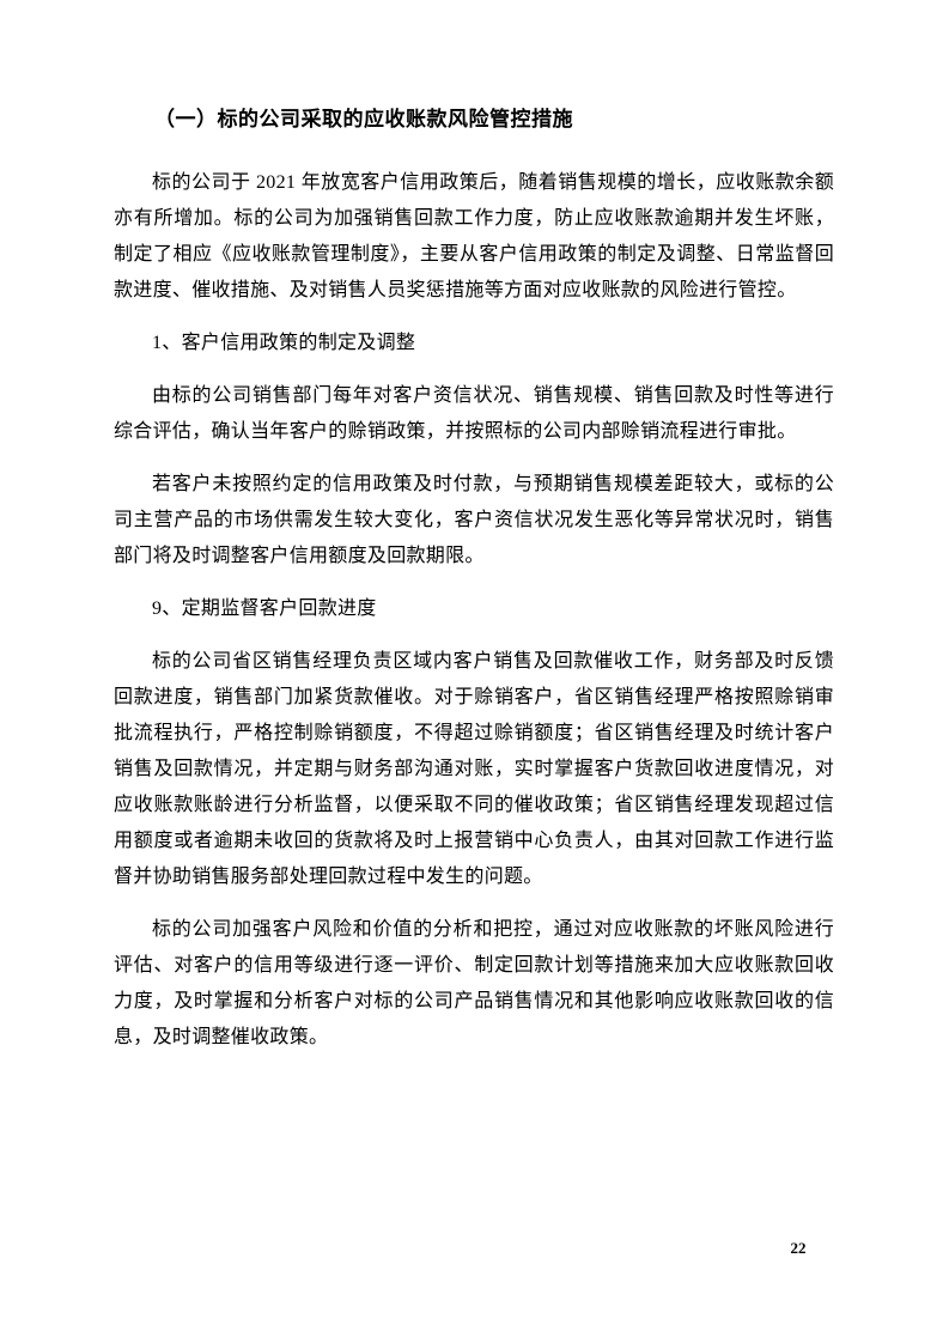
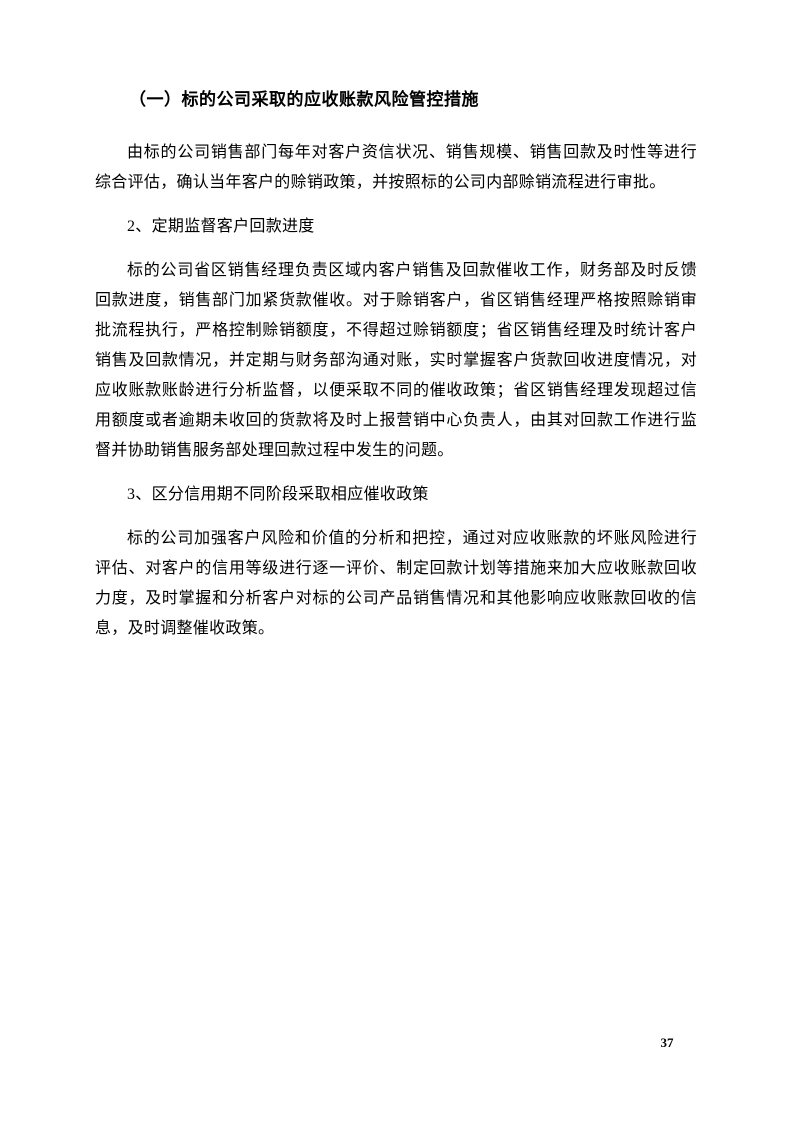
  （一）标的公司采取的应收账款风险管控措施
- 标的公司于 2021 年放宽客户信用政策后，随着销售规模的增长，应收账款余额亦有所增加。标的公司为加强销售回款工作力度，防止应收账款逾期并发生坏账，制定了相应《应收账款管理制度》，主要从客户信用政策的制定及调整、日常监督回款进度、催收措施、及对销售人员奖惩措施等方面对应收账款的风险进行管控。
- 1、客户信用政策的制定及调整
  由标的公司销售部门每年对客户资信状况、销售规模、销售回款及时性等进行综合评估，确认当年客户的赊销政策，并按照标的公司内部赊销流程进行审批。
- 若客户未按照约定的信用政策及时付款，与预期销售规模差距较大，或标的公司主营产品的市场供需发生较大变化，客户资信状况发生恶化等异常状况时，销售部门将及时调整客户信用额度及回款期限。
- 9、定期监督客户回款进度
+ 2、定期监督客户回款进度
  标的公司省区销售经理负责区域内客户销售及回款催收工作，财务部及时反馈回款进度，销售部门加紧货款催收。对于赊销客户，省区销售经理严格按照赊销审批流程执行，严格控制赊销额度，不得超过赊销额度；省区销售经理及时统计客户销售及回款情况，并定期与财务部沟通对账，实时掌握客户货款回收进度情况，对应收账款账龄进行分析监督，以便采取不同的催收政策；省区销售经理发现超过信用额度或者逾期未收回的货款将及时上报营销中心负责人，由其对回款工作进行监督并协助销售服务部处理回款过程中发生的问题。
+ 3、区分信用期不同阶段采取相应催收政策
  标的公司加强客户风险和价值的分析和把控，通过对应收账款的坏账风险进行评估、对客户的信用等级进行逐一评价、制定回款计划等措施来加大应收账款回收力度，及时掌握和分析客户对标的公司产品销售情况和其他影响应收账款回收的信息，及时调整催收政策。
- 22
+ 37
